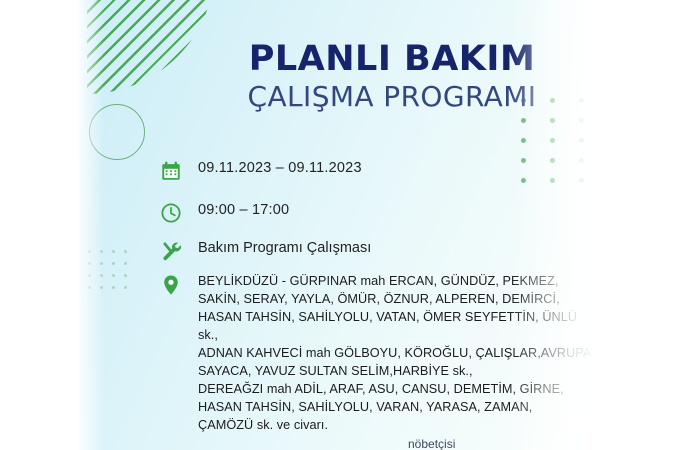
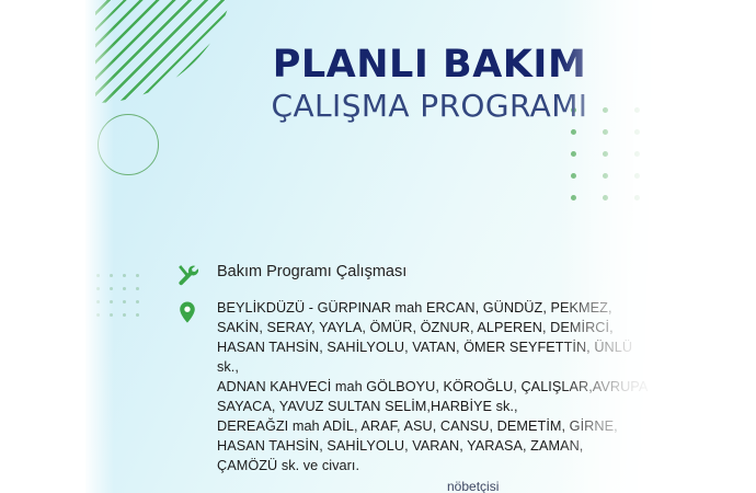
  PLANLI BAKI
  ÇALIŞMA PROGRA
- 09.11.2023 – 09.11.2023
- 09:00 – 17:00
  Bakım Programı Çalışması
  BEYLİKDÜZÜ - GÜRPINAR mah ERCAN, GÜNDÜZ, P
  SAKİN, SERAY, YAYLA, ÖMÜR, ÖZNUR, ALPEREN, D
  HASAN TAHSİN, SAHİLYOLU, VATAN, ÖMER SEYFE sk.,
  ADNAN KAHVECİ mah GÖLBOYU, KÖROĞLU, ÇALIŞ
  SAYACA, YAVUZ SULTAN SELİM,HARBİYE sk.,
  DEREAĞZI mah ADİL, ARAF, ASU, CANSU, DEMETİM
  HASAN TAHSİN, SAHİLYOLU, VARAN, YARASA, ZAM
  ÇAMÖZÜ sk. ve civarı.
  nöbetçisi
